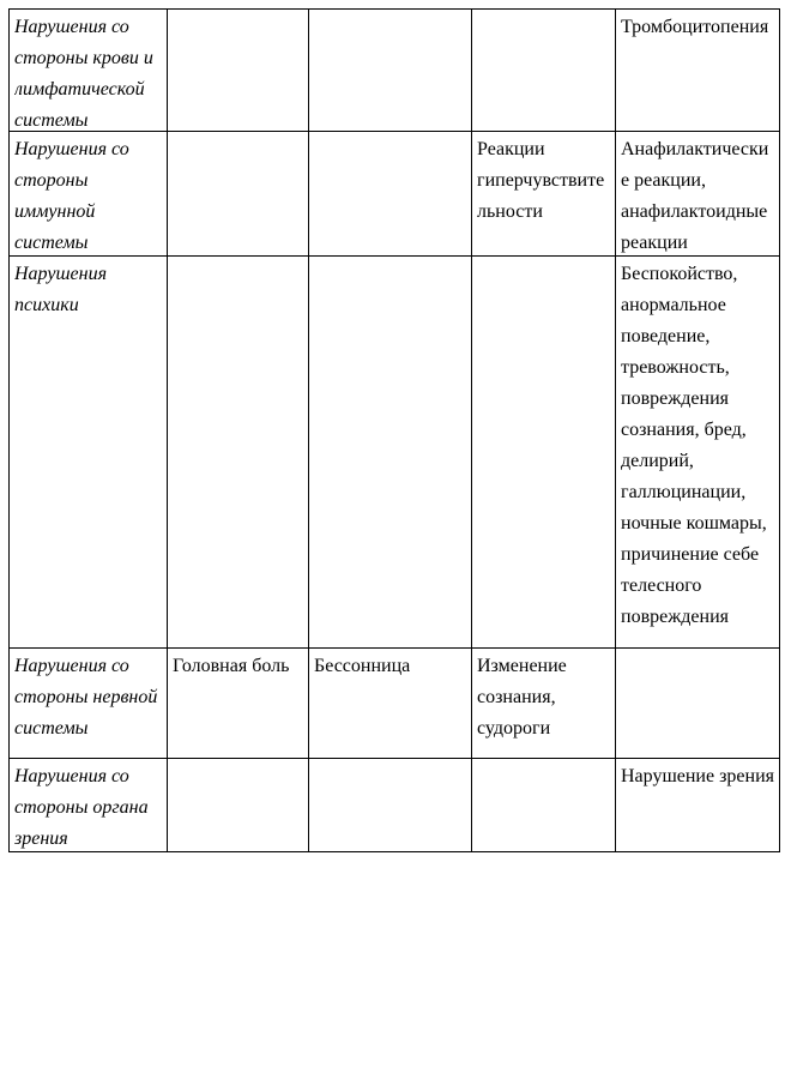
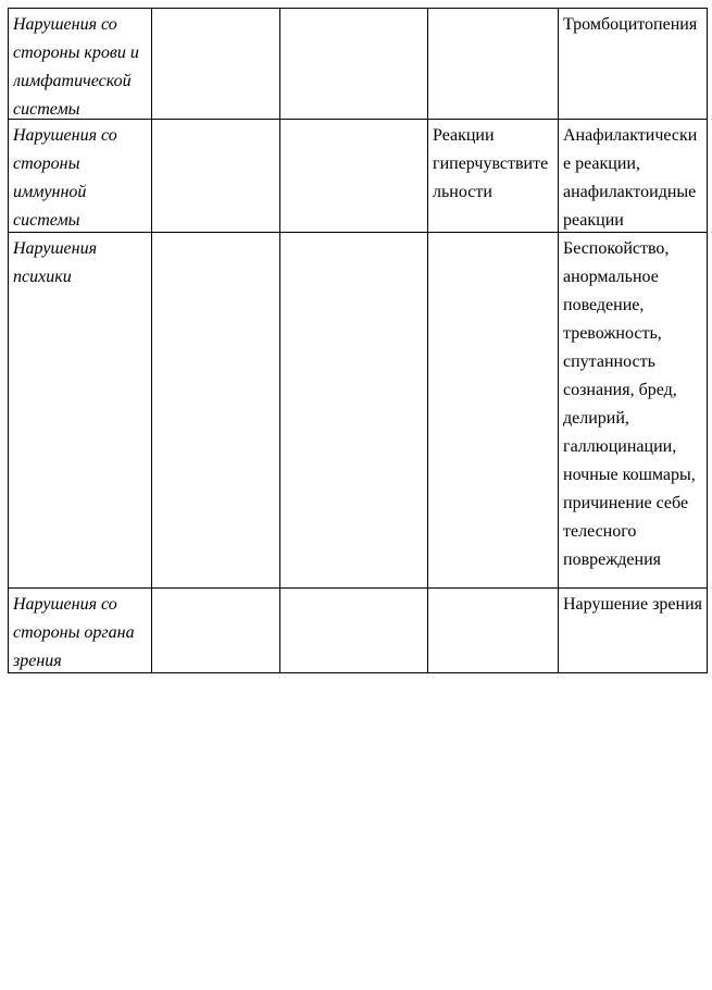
  Нарушения со стороны крови и лимфатической системы				Тромбоцитопения
  Нарушения со стороны иммунной системы			Реакции гиперчувствительности	Анафилактические реакции, анафилактоидные реакции
- Нарушения психики				Беспокойство, анормальное поведение, тревожность, повреждения сознания, бред, делирий, галлюцинации, ночные кошмары, причинение себе телесного повреждения
+ Нарушения психики				Беспокойство, анормальное поведение, тревожность, спутанность сознания, бред, делирий, галлюцинации, ночные кошмары, причинение себе телесного повреждения
- Нарушения со стороны нервной системы	Головная боль	Бессонница	Изменение сознания, судороги
  Нарушения со стороны органа зрения				Нарушение зрения
